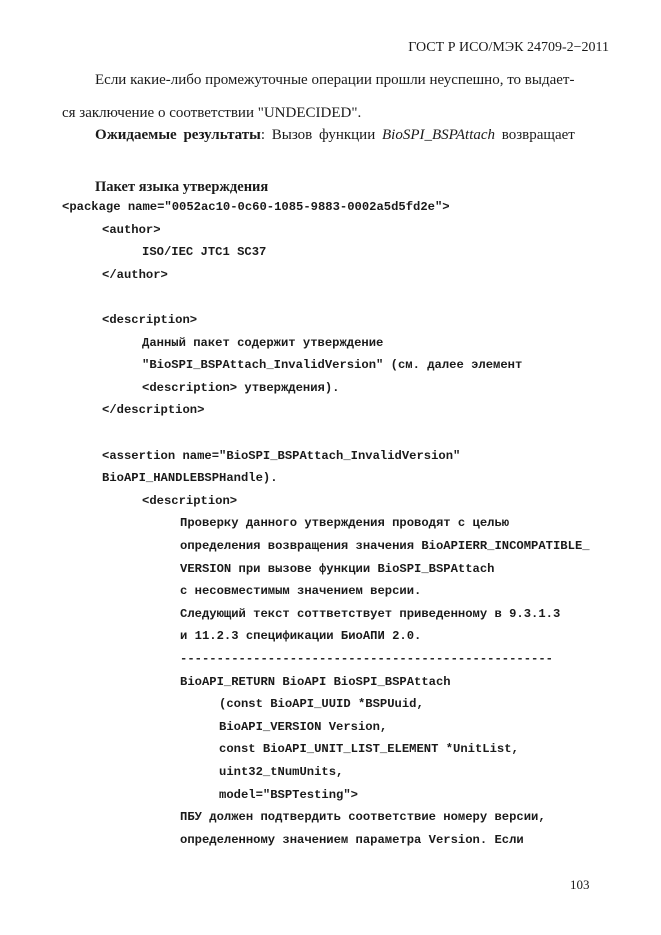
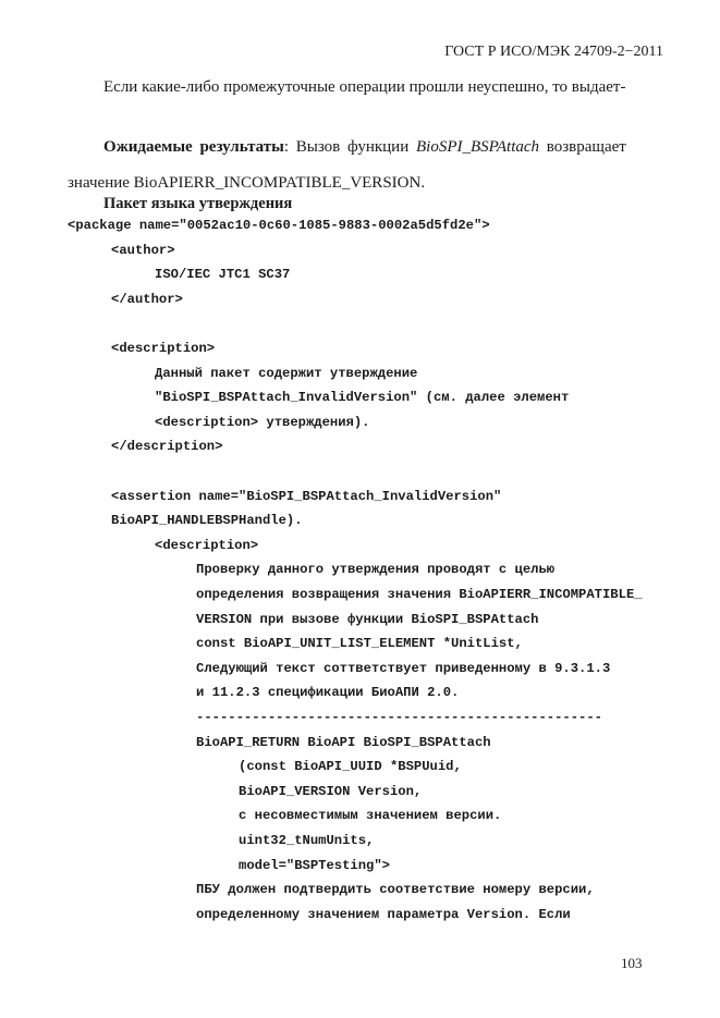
  ГОСТ Р ИСО/МЭК 24709-2−2011
  Если какие-либо промежуточные операции прошли неуспешно, то выдает-
- ся заключение о соответствии "UNDECIDED".
  Ожидаемые результаты: Вызов функции BioSPI_BSPAttach возвращает
+ значение BioAPIERR_INCOMPATIBLE_VERSION.
  Пакет языка утверждения
  <package name="0052ac10-0c60-1085-9883-0002a5d5fd2e">
  <author>
  ISO/IEC JTC1 SC37
  </author>
  <description>
  Данный пакет содержит утверждение
  "BioSPI_BSPAttach_InvalidVersion" (см. далее элемент
  <description> утверждения).
  </description>
  <assertion name="BioSPI_BSPAttach_InvalidVersion"
  BioAPI_HANDLEBSPHandle).
  <description>
  Проверку данного утверждения проводят с целью
  определения возвращения значения BioAPIERR_INCOMPATIBLE_
  VERSION при вызове функции BioSPI_BSPAttach
- с несовместимым значением версии.
+ const BioAPI_UNIT_LIST_ELEMENT *UnitList,
  Следующий текст соттветствует приведенному в 9.3.1.3
  и 11.2.3 спецификации БиоАПИ 2.0.
  ---------------------------------------------------
  BioAPI_RETURN BioAPI BioSPI_BSPAttach
  (const BioAPI_UUID *BSPUuid,
  BioAPI_VERSION Version,
- const BioAPI_UNIT_LIST_ELEMENT *UnitList,
+ с несовместимым значением версии.
  uint32_tNumUnits,
  model="BSPTesting">
  ПБУ должен подтвердить соответствие номеру версии,
  определенному значением параметра Version. Если
  103
